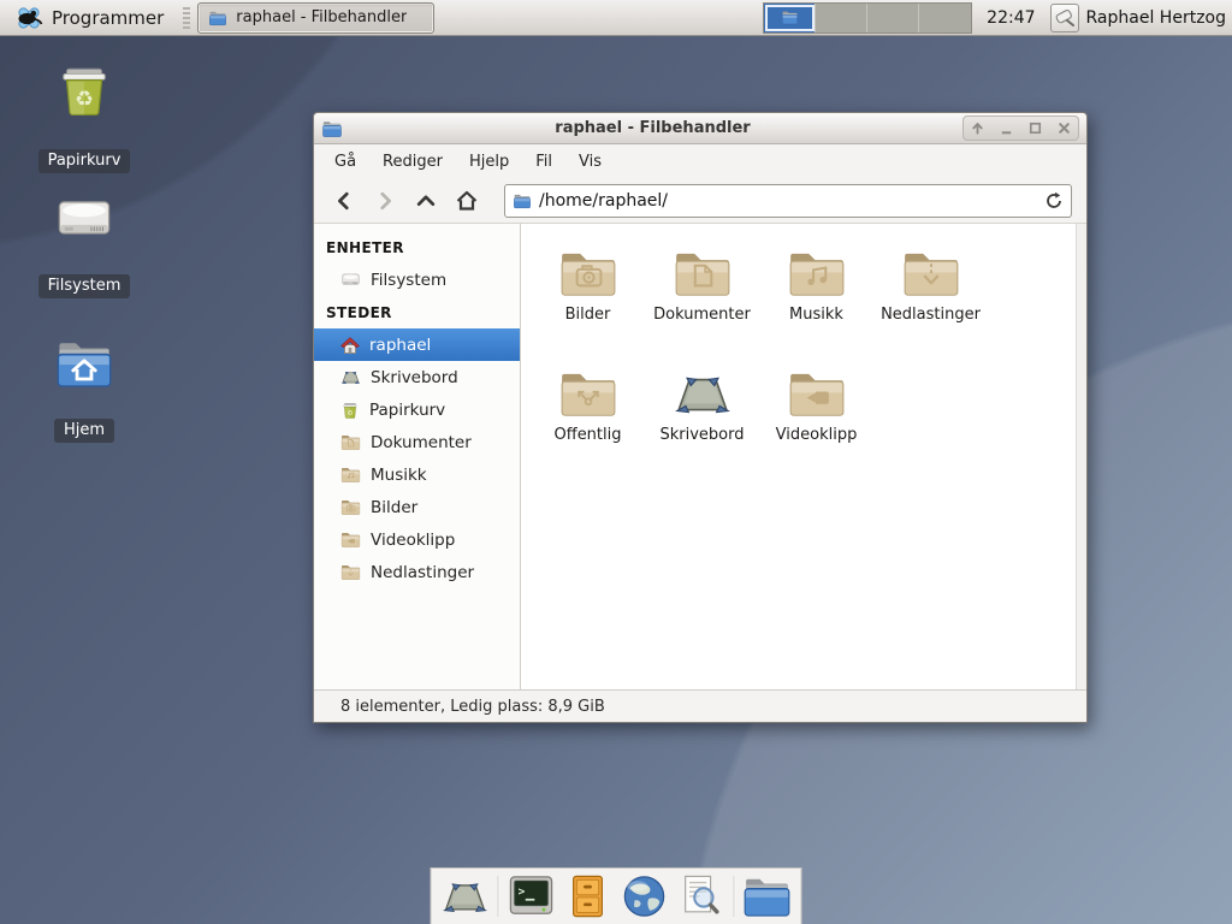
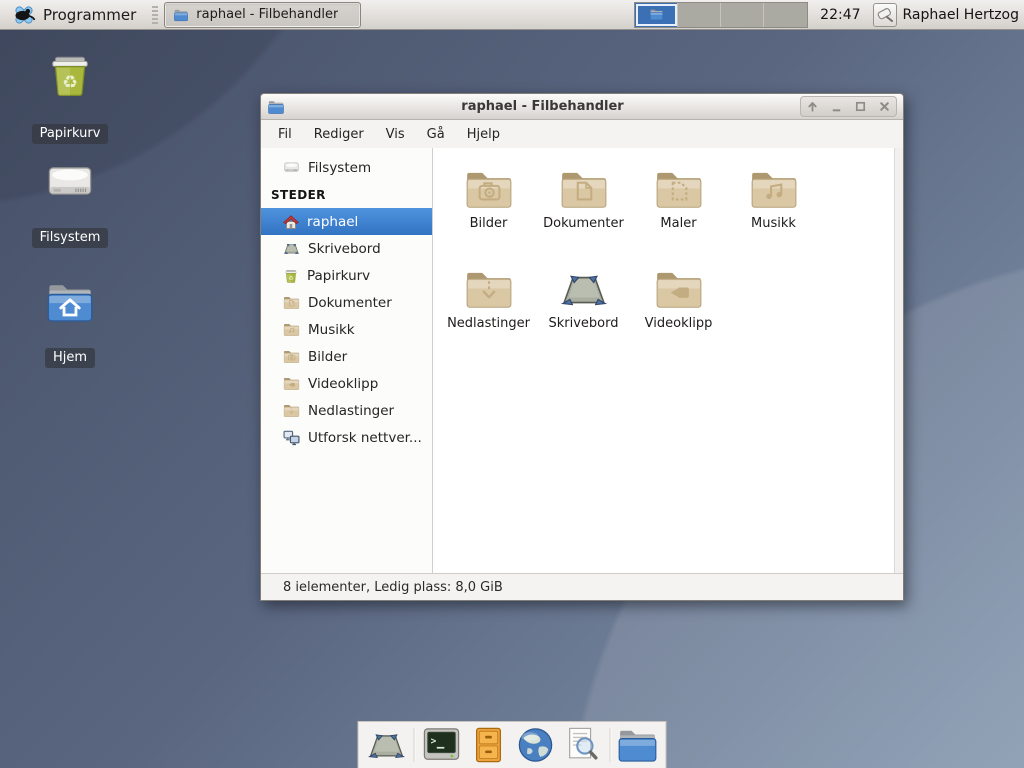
  Programmer
  raphael - Filbehandler
  22:47
  Raphael Hertzog
  Papirkurv
  Filsystem
  Hjem
  raphael - Filbehandler
- Gå
+ Fil
  Rediger
- Hjelp
+ Vis
- Fil
+ Gå
- Vis
+ Hjelp
- /home/raphael/
- ENHETER
  Filsystem
  STEDER
  raphael
  Skrivebord
  Papirkurv
  Dokumenter
  Musikk
  Bilder
  Videoklipp
  Nedlastinger
+ Utforsk nettver...
  Bilder
  Dokumenter
+ Maler
  Musikk
  Nedlastinger
- Offentlig
  Skrivebord
  Videoklipp
- 8 ielementer, Ledig plass: 8,9 GiB
+ 8 ielementer, Ledig plass: 8,0 GiB
